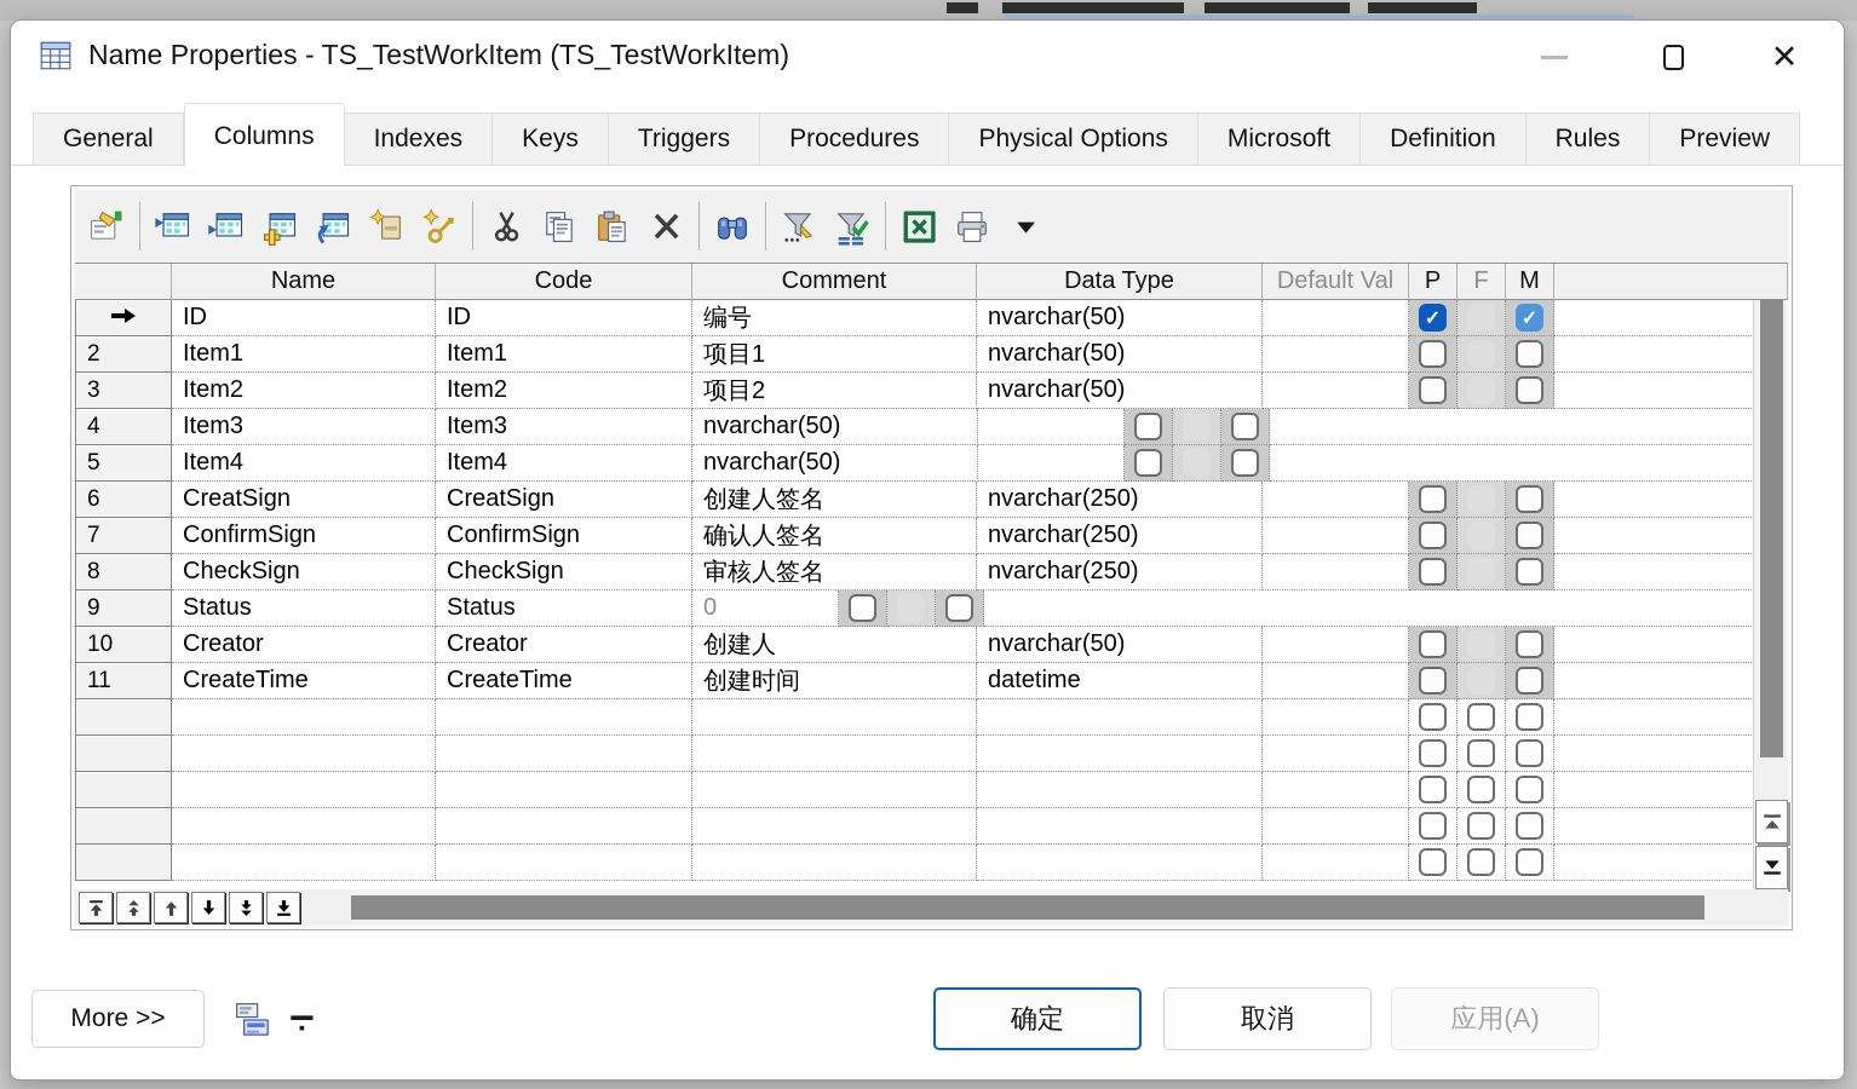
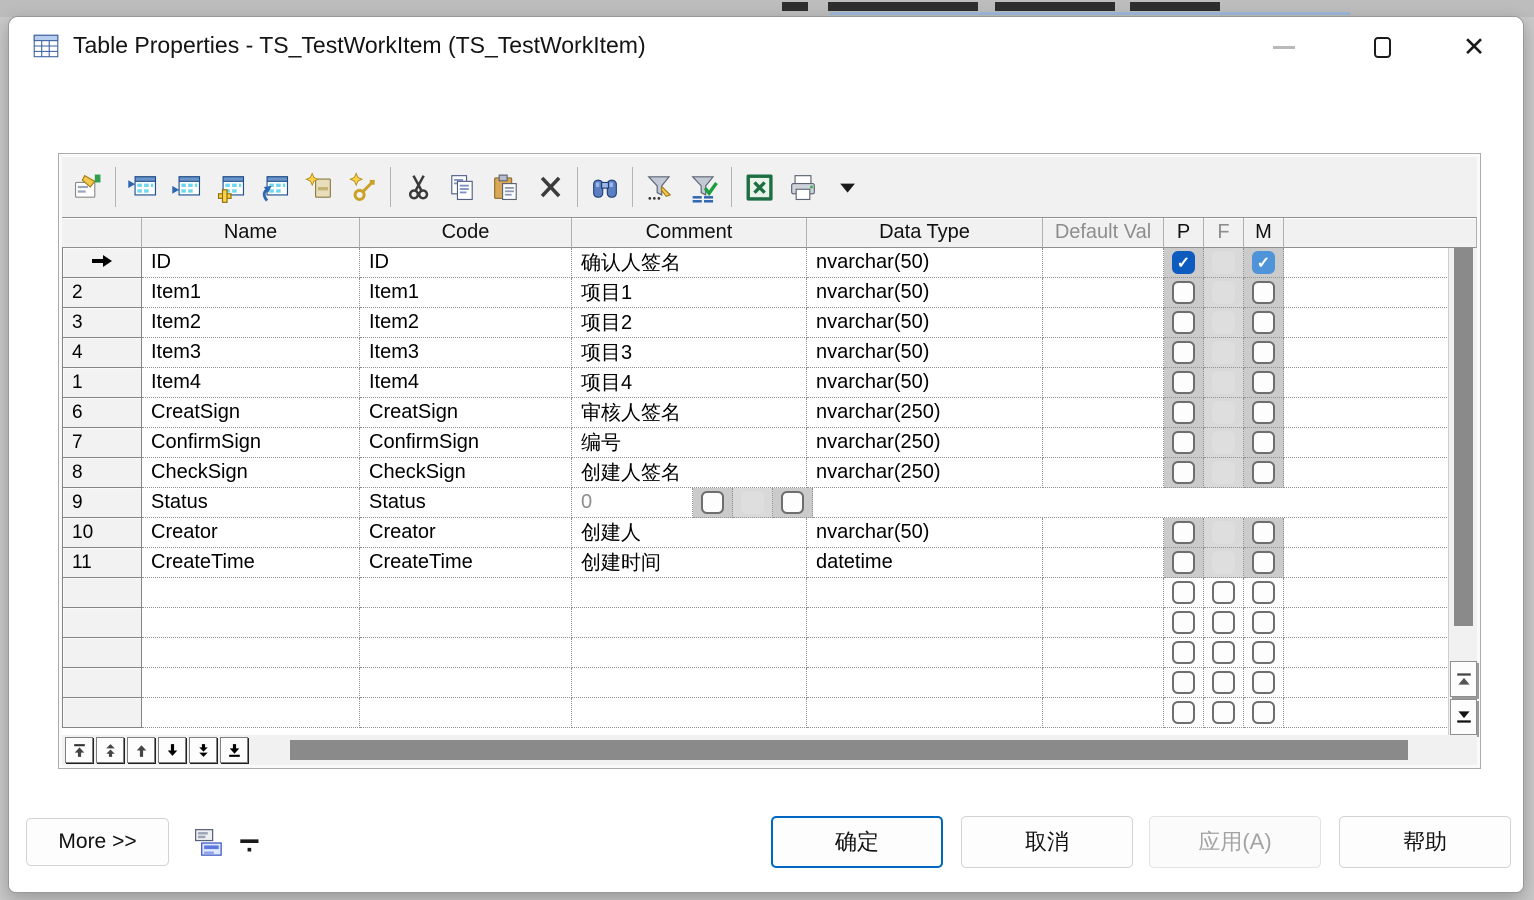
- Name Properties - TS_TestWorkItem (TS_TestWorkItem)
+ Table Properties - TS_TestWorkItem (TS_TestWorkItem)
  ✕
- General
- Columns
- Indexes
- Keys
- Triggers
- Procedures
- Physical Options
- Microsoft
- Definition
- Rules
- Preview
  Name
  Code
  Comment
  Data Type
  Default Val
  P
  F
  M
  ID
  ID
- 编号
+ 确认人签名
  nvarchar(50)
  ✓
  ✓
  2
  Item1
  Item1
  项目1
  nvarchar(50)
  3
  Item2
  Item2
  项目2
  nvarchar(50)
  4
  Item3
  Item3
+ 项目3
  nvarchar(50)
- 5
+ 1
  Item4
  Item4
+ 项目4
  nvarchar(50)
  6
  CreatSign
  CreatSign
- 创建人签名
+ 审核人签名
  nvarchar(250)
  7
  ConfirmSign
  ConfirmSign
- 确认人签名
+ 编号
  nvarchar(250)
  8
  CheckSign
  CheckSign
- 审核人签名
+ 创建人签名
  nvarchar(250)
  9
  Status
  Status
  0
  10
  Creator
  Creator
  创建人
  nvarchar(50)
  11
  CreateTime
  CreateTime
  创建时间
  datetime
  More >>
  确定
  取消
  应用(A)
+ 帮助
